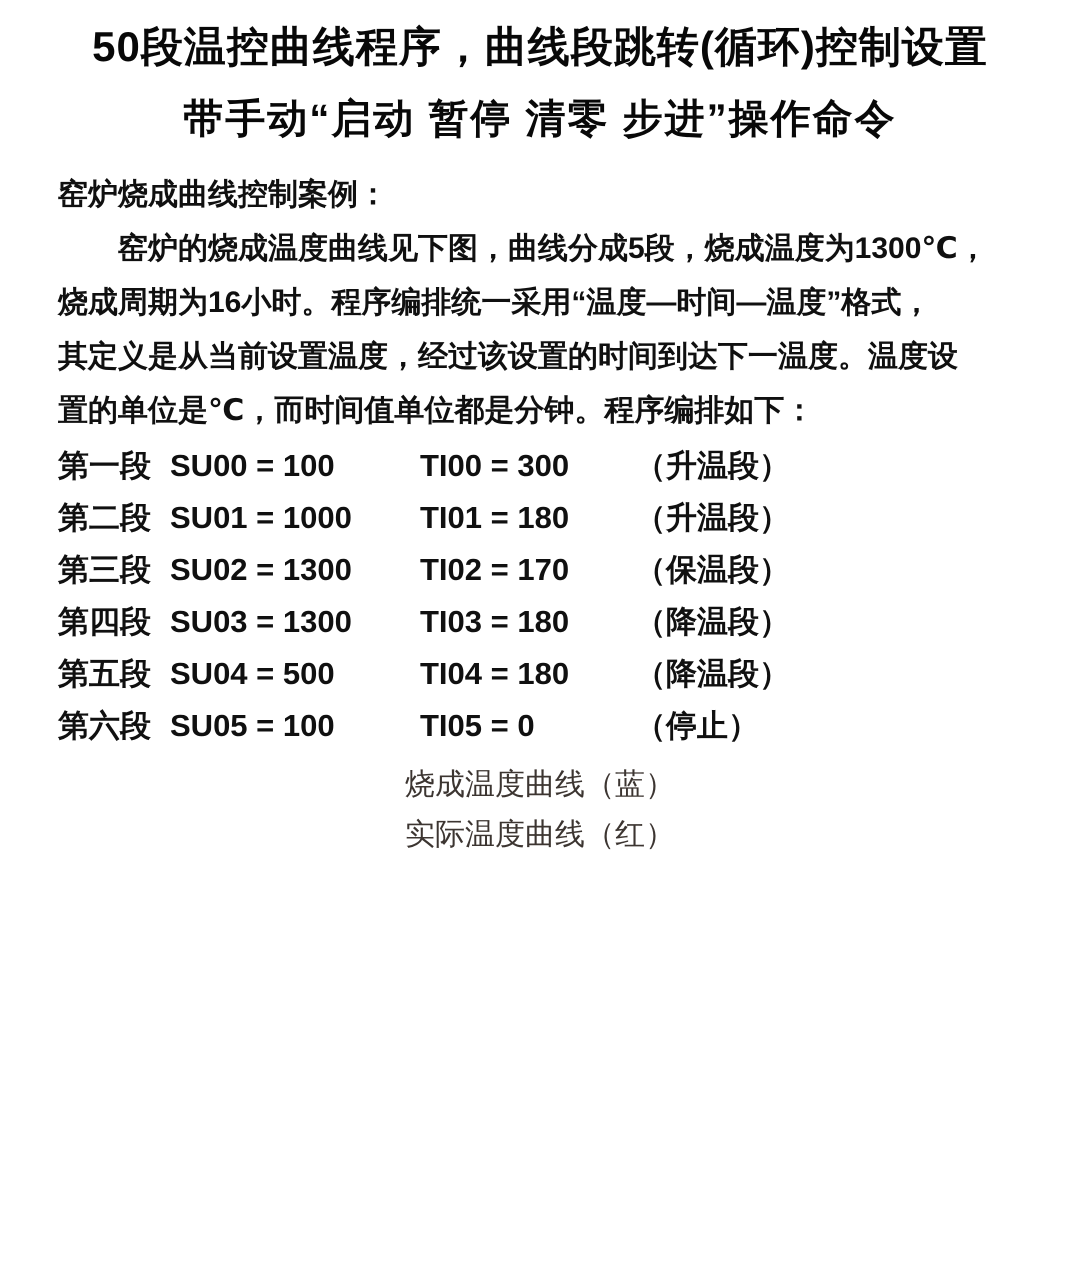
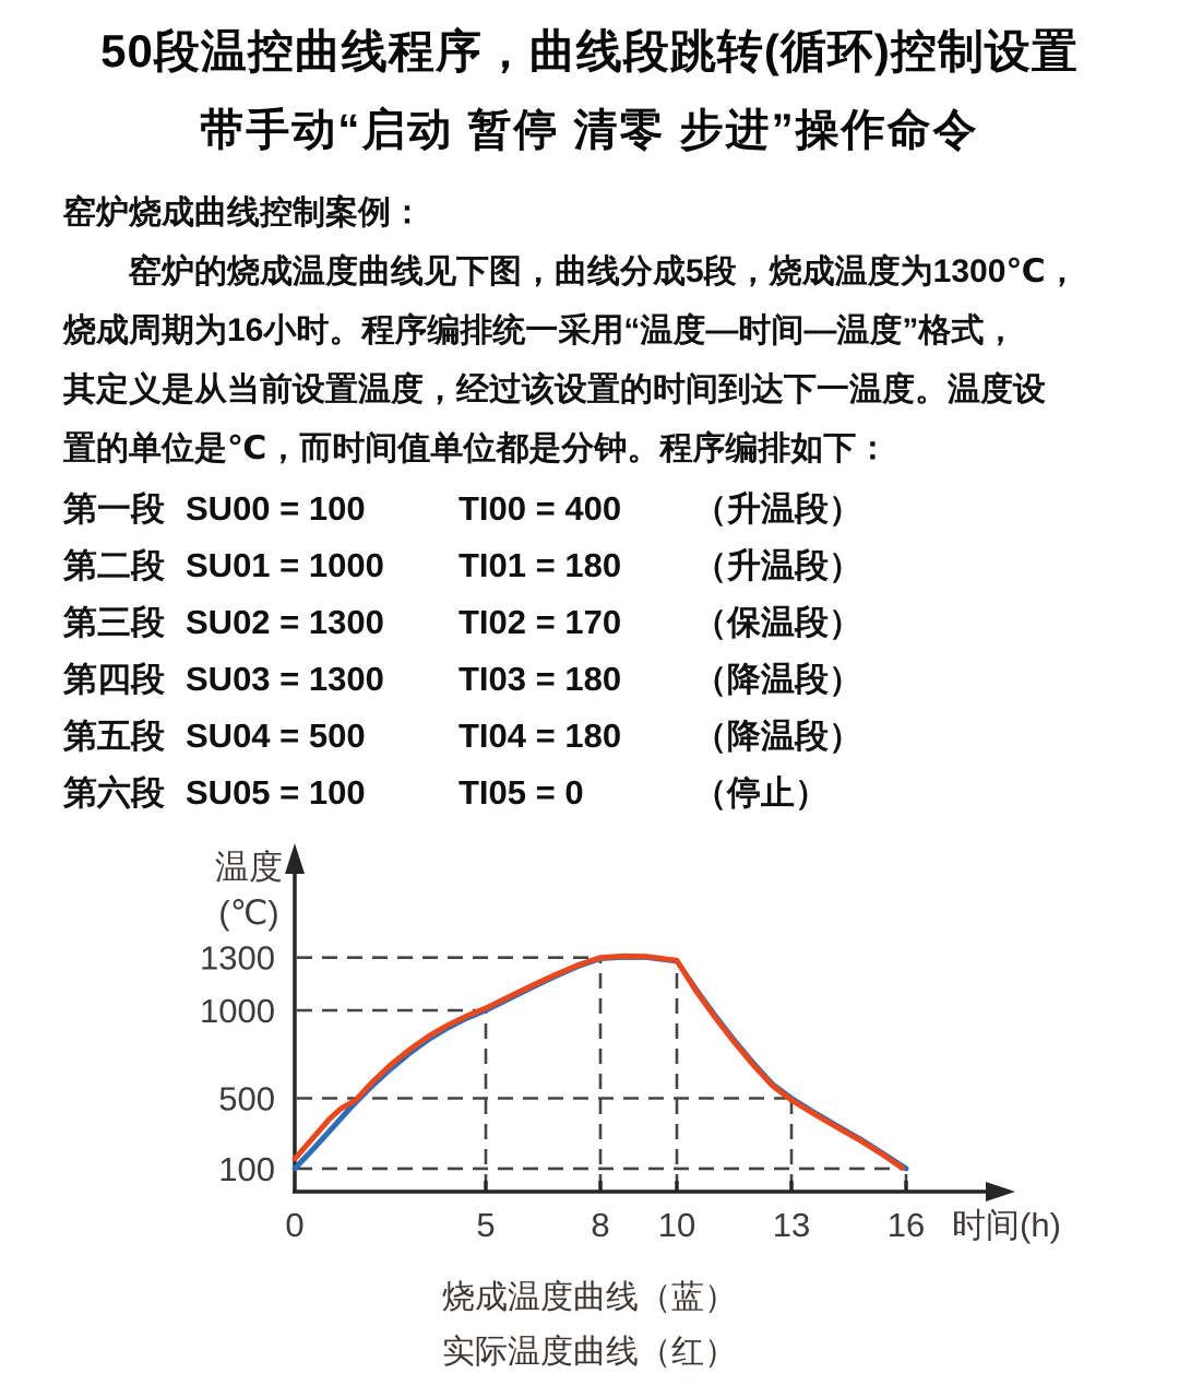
  50段温控曲线程序，曲线段跳转(循环)控制设置
  带手动“启动 暂停 清零 步进”操作命令
  窑炉烧成曲线控制案例：
  窑炉的烧成温度曲线见下图，曲线分成5段，烧成温度为1300℃，
  烧成周期为16小时。程序编排统一采用“温度—时间—温度”格式，
  其定义是从当前设置温度，经过该设置的时间到达下一温度。温度设
  置的单位是℃，而时间值单位都是分钟。程序编排如下：
  第一段
  SU00 = 100
- TI00 = 300
+ TI00 = 400
  （升温段）
  第二段
  SU01 = 1000
  TI01 = 180
  （升温段）
  第三段
  SU02 = 1300
  TI02 = 170
  （保温段）
  第四段
  SU03 = 1300
  TI03 = 180
  （降温段）
  第五段
  SU04 = 500
  TI04 = 180
  （降温段）
  第六段
  SU05 = 100
  TI05 = 0
  （停止）
+ 0
+ 5
+ 8
+ 10
+ 13
+ 16
+ 100
+ 500
+ 1000
+ 1300
+ 温度
+ (℃)
+ 时间(h)
  烧成温度曲线（蓝）
  实际温度曲线（红）
